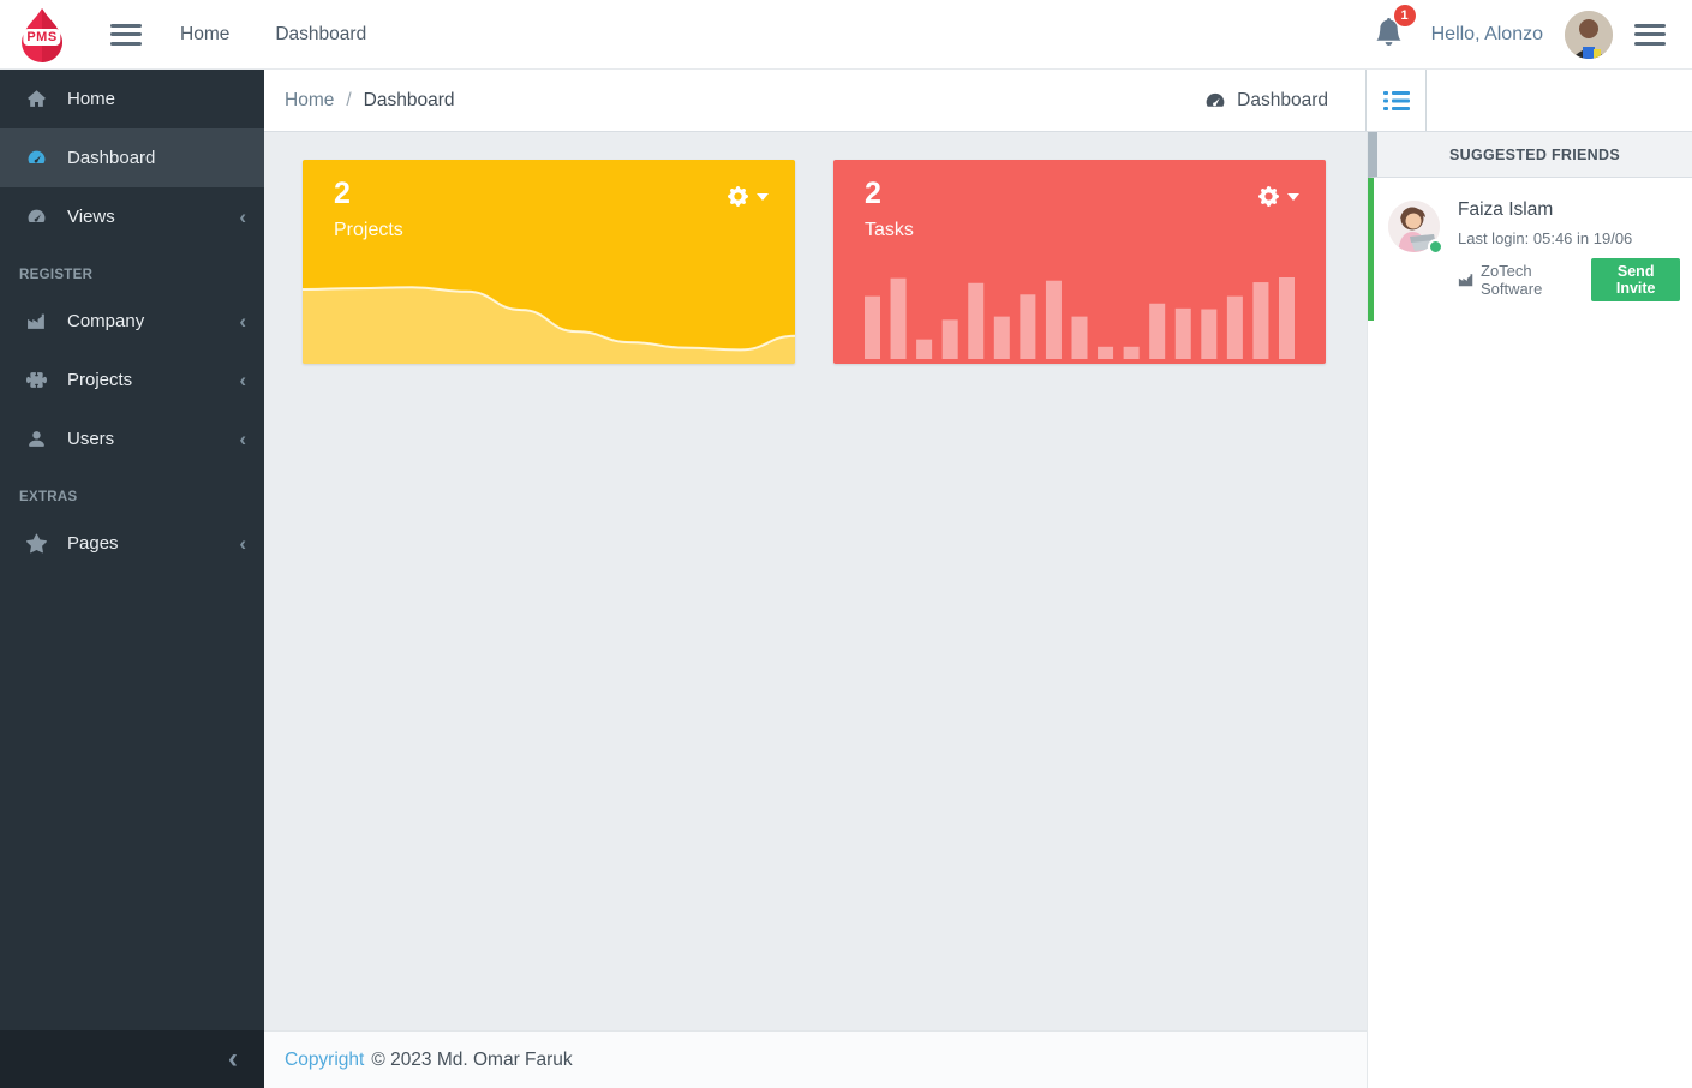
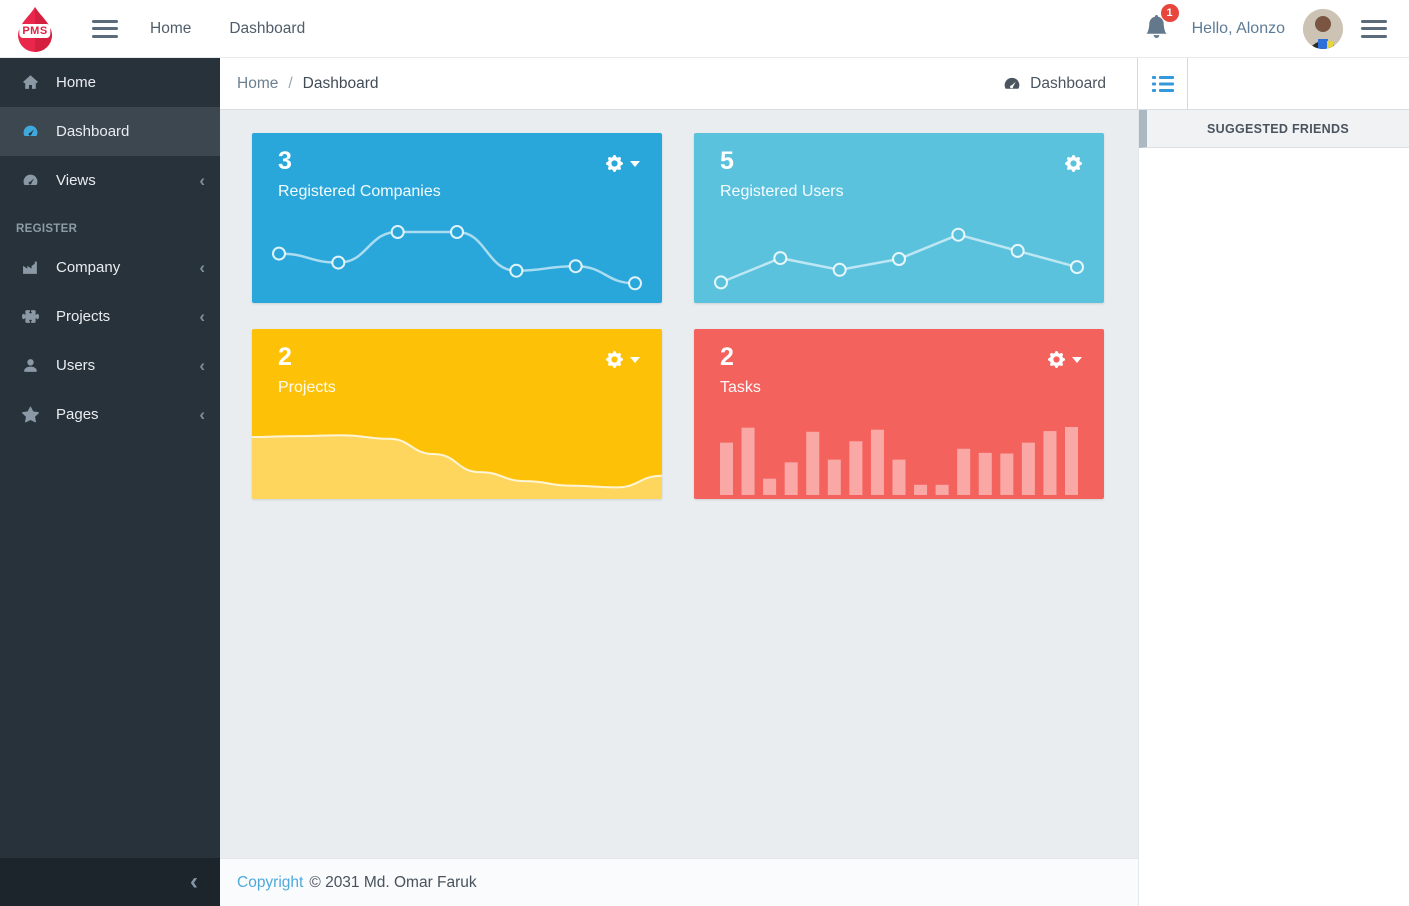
  PMS
  Home
  Dashboard
  1
  Hello, Alonzo
  Home
  Dashboard
  Views
  ‹
  REGISTER
  Company
  ‹
  Projects
  ‹
  Users
  ‹
- EXTRAS
  Pages
  ‹
  ‹
  Home
  /
  Dashboard
  Dashboard
+ 3
+ Registered Companies
+ 5
+ Registered Users
  2
  Projects
  2
  Tasks
  Copyright
- © 2023 Md. Omar Faruk
+ © 2031 Md. Omar Faruk
  SUGGESTED FRIENDS
- Faiza Islam
- Last login: 05:46 in 19/06
- ZoTech Software
- Send Invite
